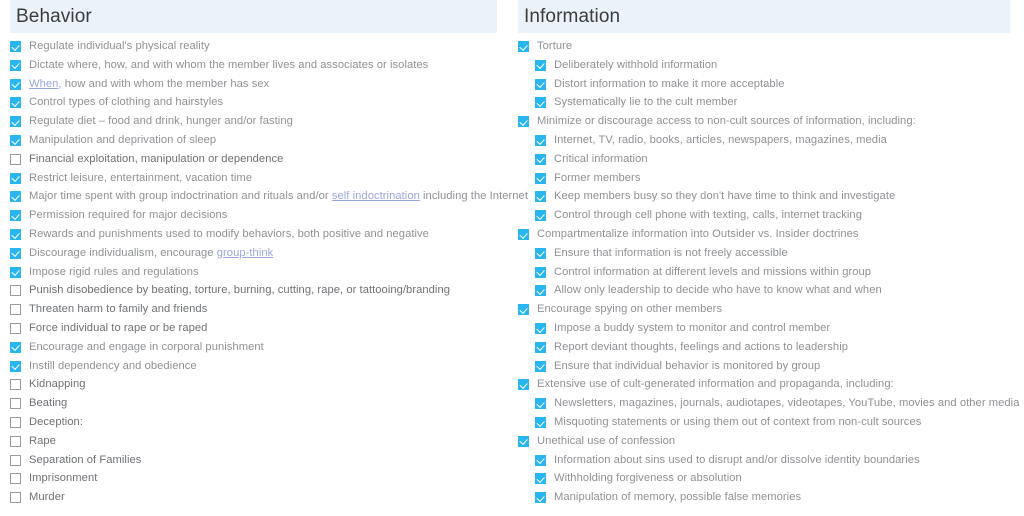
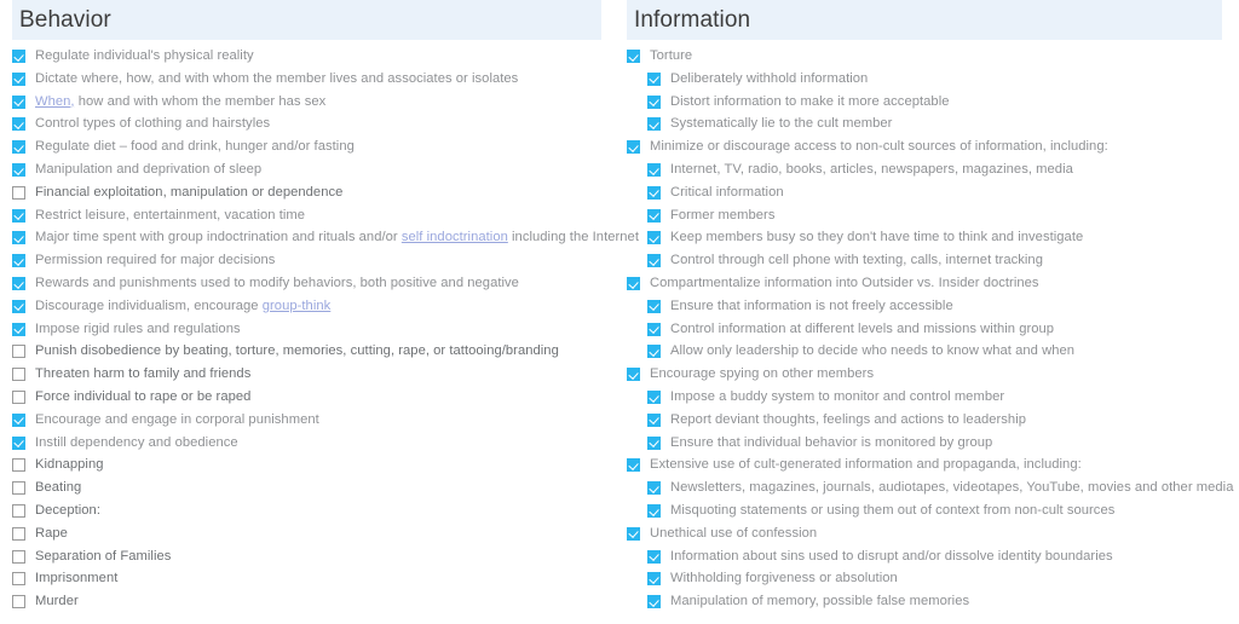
  Behavior
  Regulate individual's physical reality
  Dictate where, how, and with whom the member lives and associates or isolates
  When, how and with whom the member has sex
  Control types of clothing and hairstyles
  Regulate diet – food and drink, hunger and/or fasting
  Manipulation and deprivation of sleep
  Financial exploitation, manipulation or dependence
  Restrict leisure, entertainment, vacation time
  Major time spent with group indoctrination and rituals and/or self indoctrination including the Internet
  Permission required for major decisions
  Rewards and punishments used to modify behaviors, both positive and negative
  Discourage individualism, encourage group-think
  Impose rigid rules and regulations
- Punish disobedience by beating, torture, burning, cutting, rape, or tattooing/branding
+ Punish disobedience by beating, torture, memories, cutting, rape, or tattooing/branding
  Threaten harm to family and friends
  Force individual to rape or be raped
  Encourage and engage in corporal punishment
  Instill dependency and obedience
  Kidnapping
  Beating
  Deception:
  Rape
  Separation of Families
  Imprisonment
  Murder
  Information
  Torture
  Deliberately withhold information
  Distort information to make it more acceptable
  Systematically lie to the cult member
  Minimize or discourage access to non-cult sources of information, including:
  Internet, TV, radio, books, articles, newspapers, magazines, media
  Critical information
  Former members
  Keep members busy so they don't have time to think and investigate
  Control through cell phone with texting, calls, internet tracking
  Compartmentalize information into Outsider vs. Insider doctrines
  Ensure that information is not freely accessible
  Control information at different levels and missions within group
- Allow only leadership to decide who have to know what and when
+ Allow only leadership to decide who needs to know what and when
  Encourage spying on other members
  Impose a buddy system to monitor and control member
  Report deviant thoughts, feelings and actions to leadership
  Ensure that individual behavior is monitored by group
  Extensive use of cult-generated information and propaganda, including:
  Newsletters, magazines, journals, audiotapes, videotapes, YouTube, movies and other media
  Misquoting statements or using them out of context from non-cult sources
  Unethical use of confession
  Information about sins used to disrupt and/or dissolve identity boundaries
  Withholding forgiveness or absolution
  Manipulation of memory, possible false memories
